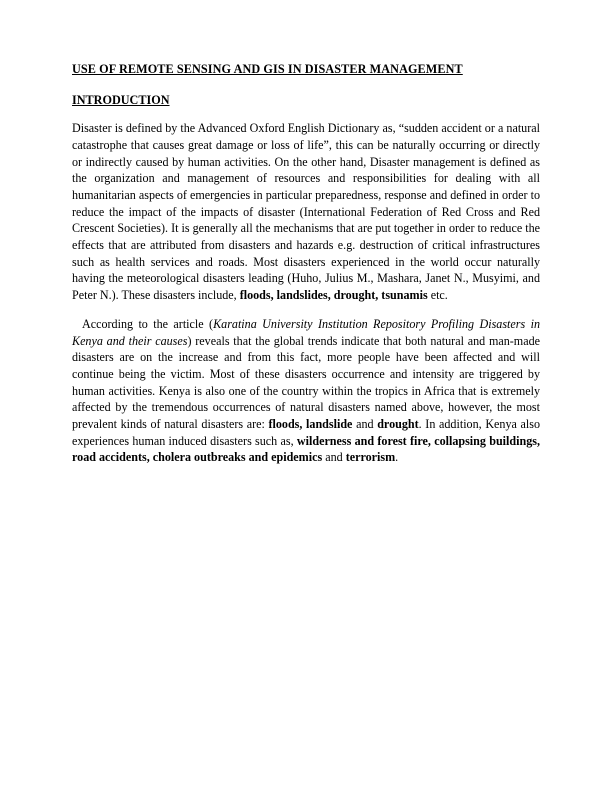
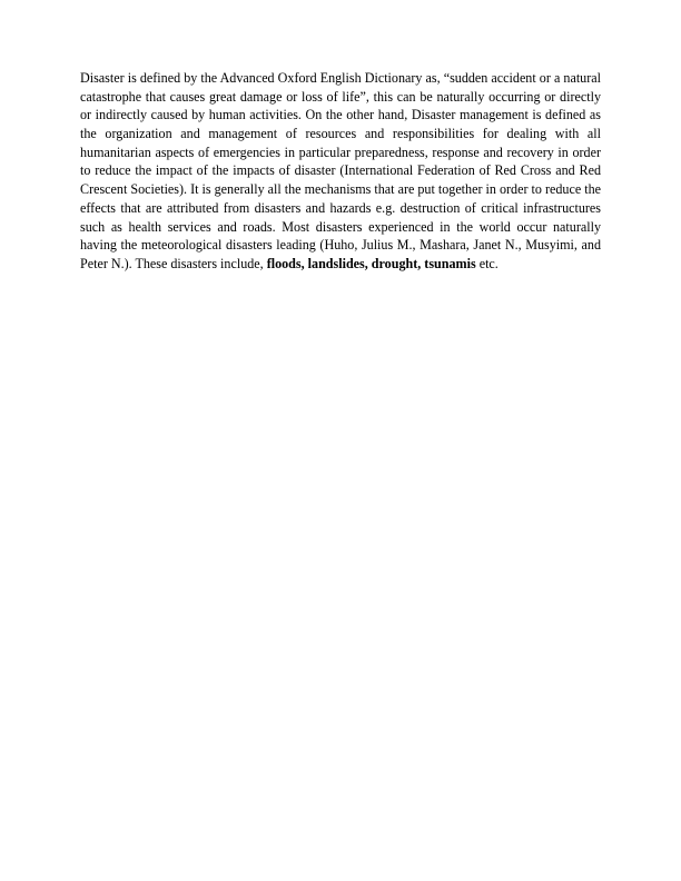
- USE OF REMOTE SENSING AND GIS IN DISASTER MANAGEMENT
- INTRODUCTION
- Disaster is defined by the Advanced Oxford English Dictionary as, “sudden accident or a natural catastrophe that causes great damage or loss of life”, this can be naturally occurring or directly or indirectly caused by human activities. On the other hand, Disaster management is defined as the organization and management of resources and responsibilities for dealing with all humanitarian aspects of emergencies in particular preparedness, response and defined in order to reduce the impact of the impacts of disaster (International Federation of Red Cross and Red Crescent Societies). It is generally all the mechanisms that are put together in order to reduce the effects that are attributed from disasters and hazards e.g. destruction of critical infrastructures such as health services and roads. Most disasters experienced in the world occur naturally having the meteorological disasters leading (Huho, Julius M., Mashara, Janet N., Musyimi, and Peter N.). These disasters include, floods, landslides, drought, tsunamis etc.
+ Disaster is defined by the Advanced Oxford English Dictionary as, “sudden accident or a natural catastrophe that causes great damage or loss of life”, this can be naturally occurring or directly or indirectly caused by human activities. On the other hand, Disaster management is defined as the organization and management of resources and responsibilities for dealing with all humanitarian aspects of emergencies in particular preparedness, response and recovery in order to reduce the impact of the impacts of disaster (International Federation of Red Cross and Red Crescent Societies). It is generally all the mechanisms that are put together in order to reduce the effects that are attributed from disasters and hazards e.g. destruction of critical infrastructures such as health services and roads. Most disasters experienced in the world occur naturally having the meteorological disasters leading (Huho, Julius M., Mashara, Janet N., Musyimi, and Peter N.). These disasters include, floods, landslides, drought, tsunamis etc.
- According to the article (Karatina University Institution Repository Profiling Disasters in Kenya and their causes) reveals that the global trends indicate that both natural and man-made disasters are on the increase and from this fact, more people have been affected and will continue being the victim. Most of these disasters occurrence and intensity are triggered by human activities. Kenya is also one of the country within the tropics in Africa that is extremely affected by the tremendous occurrences of natural disasters named above, however, the most prevalent kinds of natural disasters are: floods, landslide and drought. In addition, Kenya also experiences human induced disasters such as, wilderness and forest fire, collapsing buildings, road accidents, cholera outbreaks and epidemics and terrorism.
